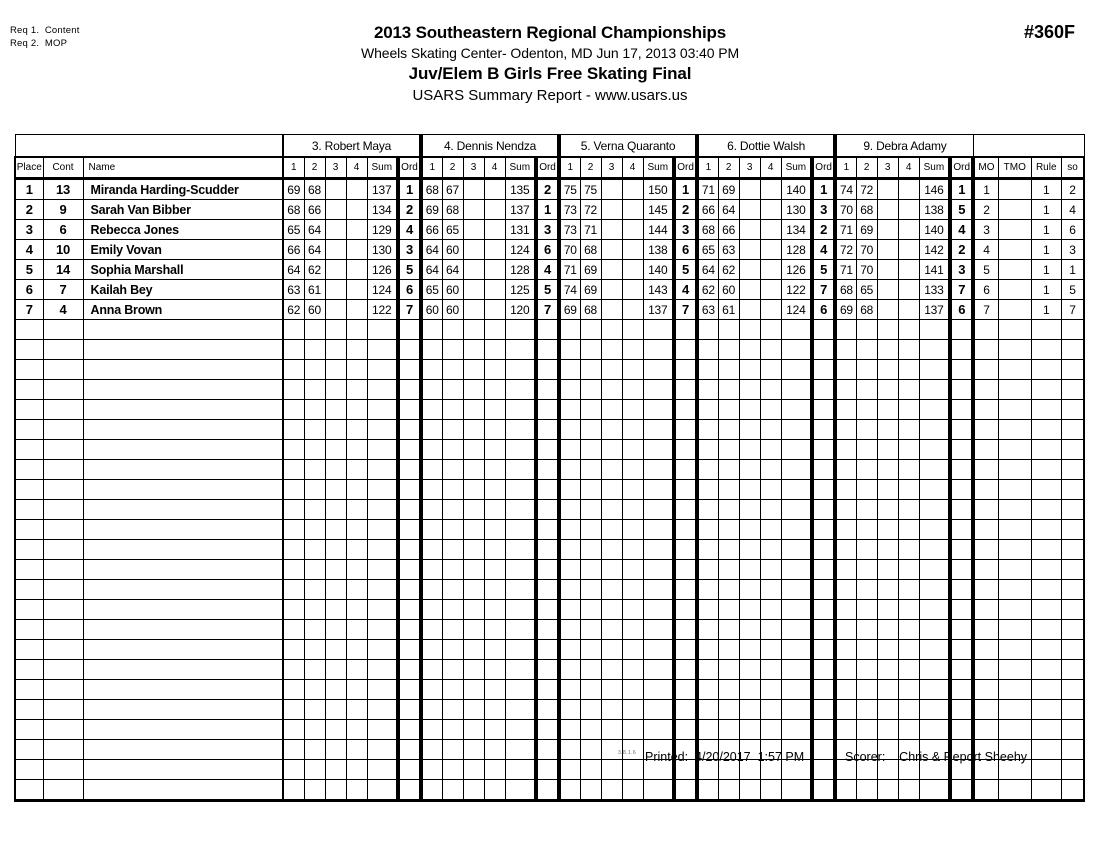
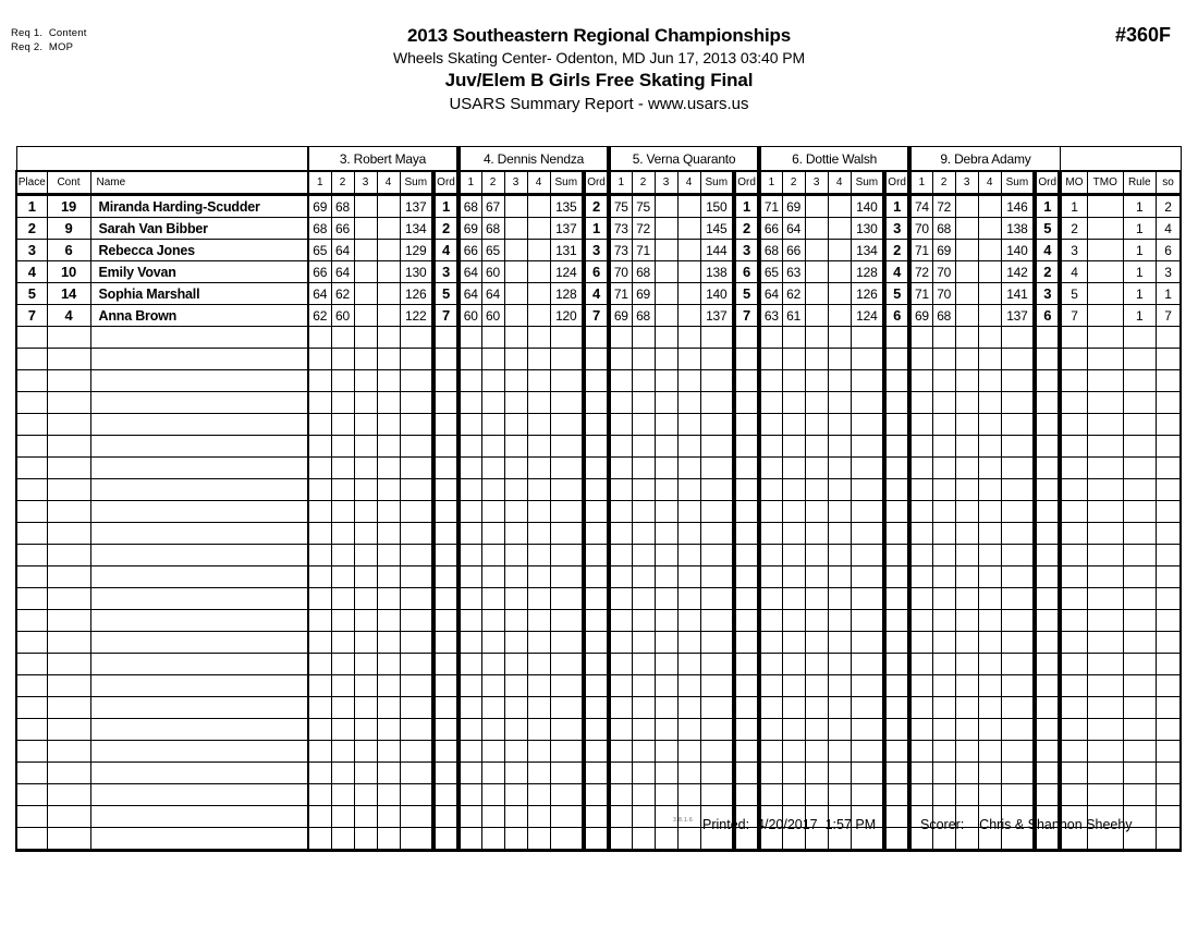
  Req 1. Content
  Req 2. MOP
  2013 Southeastern Regional Championships
  Wheels Skating Center- Odenton, MD Jun 17, 2013 03:40 PM
  Juv/Elem B Girls Free Skating Final
  USARS Summary Report - www.usars.us
  #360F
  	3. Robert Maya	4. Dennis Nendza	5. Verna Quaranto	6. Dottie Walsh	9. Debra Adamy
  Place	Cont	Name	1	2	3	4	Sum	Ord	1	2	3	4	Sum	Ord	1	2	3	4	Sum	Ord	1	2	3	4	Sum	Ord	1	2	3	4	Sum	Ord	MO	TMO	Rule	so
- 1	13	Miranda Harding-Scudder	69	68			137	1	68	67			135	2	75	75			150	1	71	69			140	1	74	72			146	1	1		1	2
+ 1	19	Miranda Harding-Scudder	69	68			137	1	68	67			135	2	75	75			150	1	71	69			140	1	74	72			146	1	1		1	2
  2	9	Sarah Van Bibber	68	66			134	2	69	68			137	1	73	72			145	2	66	64			130	3	70	68			138	5	2		1	4
  3	6	Rebecca Jones	65	64			129	4	66	65			131	3	73	71			144	3	68	66			134	2	71	69			140	4	3		1	6
  4	10	Emily Vovan	66	64			130	3	64	60			124	6	70	68			138	6	65	63			128	4	72	70			142	2	4		1	3
  5	14	Sophia Marshall	64	62			126	5	64	64			128	4	71	69			140	5	64	62			126	5	71	70			141	3	5		1	1
- 6	7	Kailah Bey	63	61			124	6	65	60			125	5	74	69			143	4	62	60			122	7	68	65			133	7	6		1	5
  7	4	Anna Brown	62	60			122	7	60	60			120	7	69	68			137	7	63	61			124	6	69	68			137	6	7		1	7
  Printed: 4/20/2017 1:57 PM
- Scorer: Chris & Report Sheehy
+ Scorer: Chris & Shannon Sheehy
